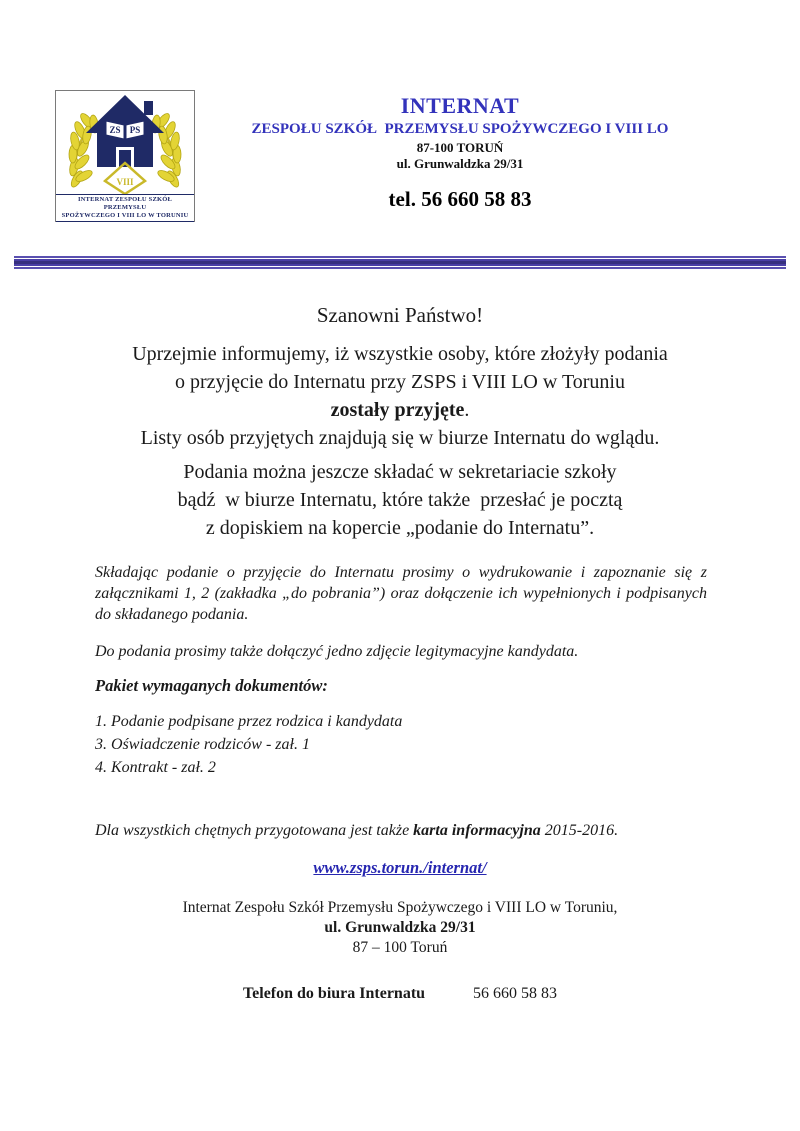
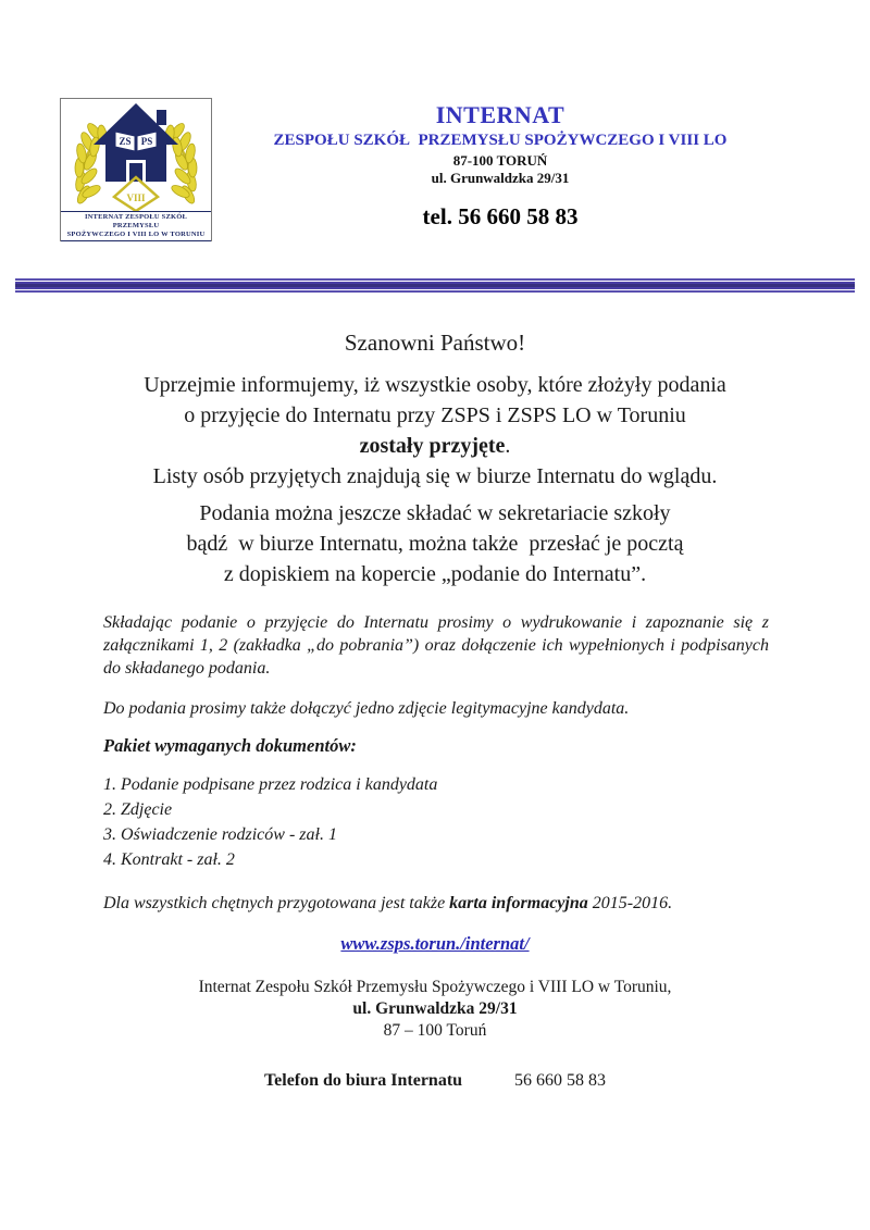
  ZS
  PS
  VIII
  INTERNAT
  ZESPOŁU SZKÓŁ PRZEMYSŁU SPOŻYWCZEGO I VIII LO
  87-100 TORUŃ
  ul. Grunwaldzka 29/31
  tel. 56 660 58 83
  Szanowni Państwo!
  Uprzejmie informujemy, iż wszystkie osoby, które złożyły podania
- o przyjęcie do Internatu przy ZSPS i VIII LO w Toruniu
+ o przyjęcie do Internatu przy ZSPS i ZSPS LO w Toruniu
  zostały przyjęte.
  Listy osób przyjętych znajdują się w biurze Internatu do wglądu.
  Podania można jeszcze składać w sekretariacie szkoły
- bądź w biurze Internatu, które także przesłać je pocztą
+ bądź w biurze Internatu, można także przesłać je pocztą
  z dopiskiem na kopercie „podanie do Internatu”.
  Składając podanie o przyjęcie do Internatu prosimy o wydrukowanie i zapoznanie się z załącznikami 1, 2 (zakładka „do pobrania”) oraz dołączenie ich wypełnionych i podpisanych do składanego podania.
  Do podania prosimy także dołączyć jedno zdjęcie legitymacyjne kandydata.
  Pakiet wymaganych dokumentów:
  1. Podanie podpisane przez rodzica i kandydata
+ 2. Zdjęcie
  3. Oświadczenie rodziców - zał. 1
  4. Kontrakt - zał. 2
  Dla wszystkich chętnych przygotowana jest także karta informacyjna 2015-2016.
  www.zsps.torun./internat/
  Internat Zespołu Szkół Przemysłu Spożywczego i VIII LO w Toruniu,
  ul. Grunwaldzka 29/31
  87 – 100 Toruń
  Telefon do biura Internatu 56 660 58 83
